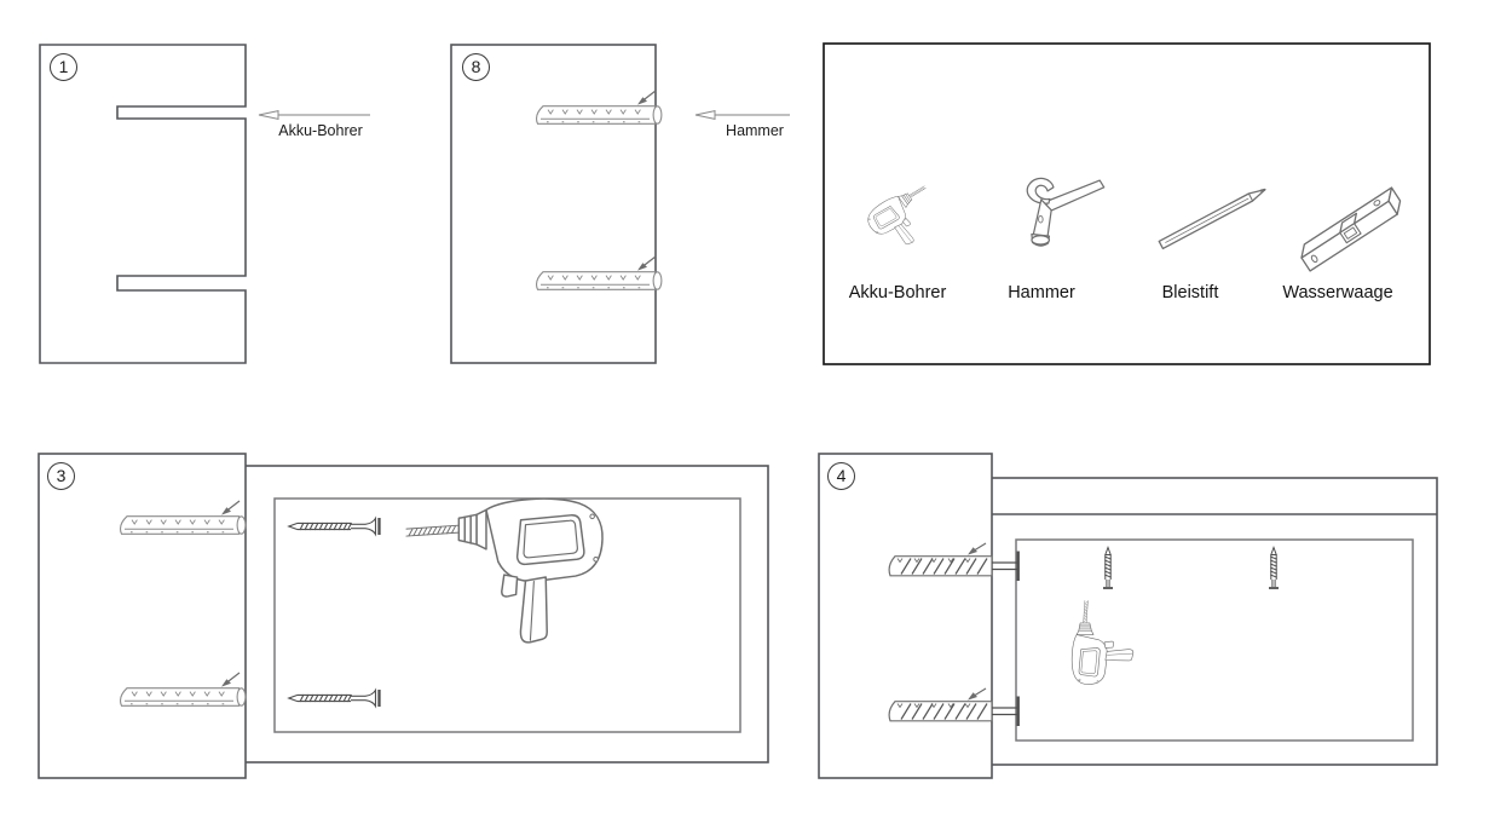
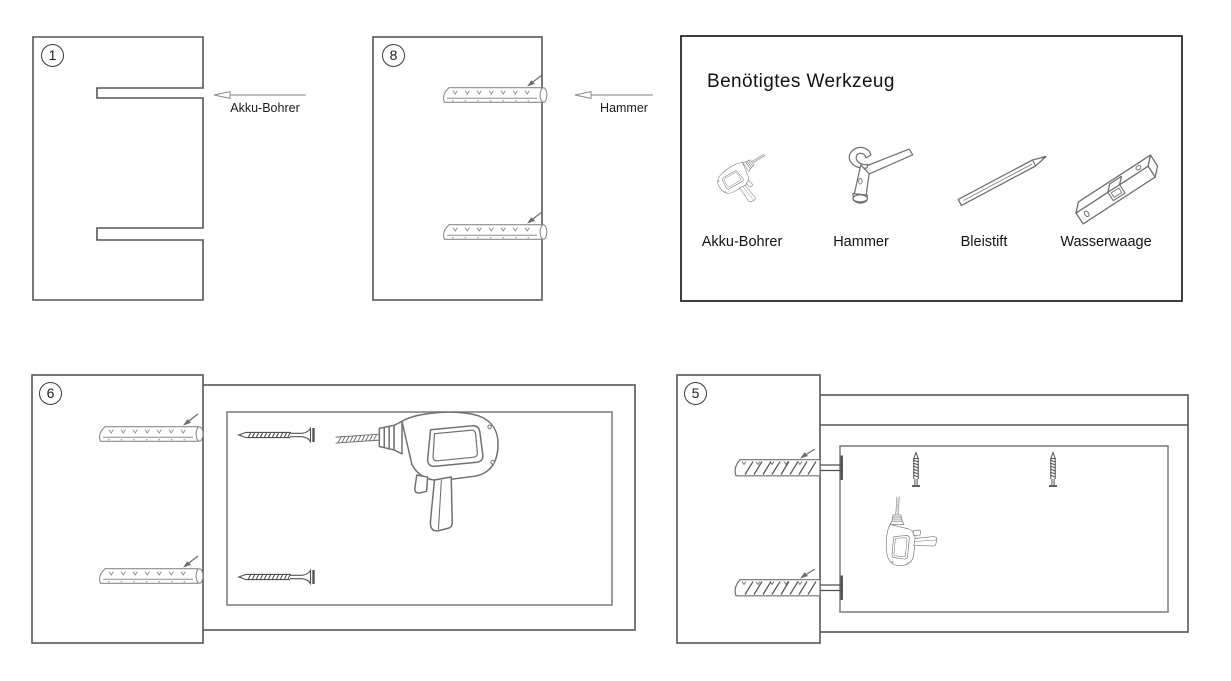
  1
  8
- 3
+ 6
- 4
+ 5
  Akku-Bohrer
  Hammer
+ Benötigtes Werkzeug
  Akku-Bohrer
  Hammer
  Bleistift
  Wasserwaage
